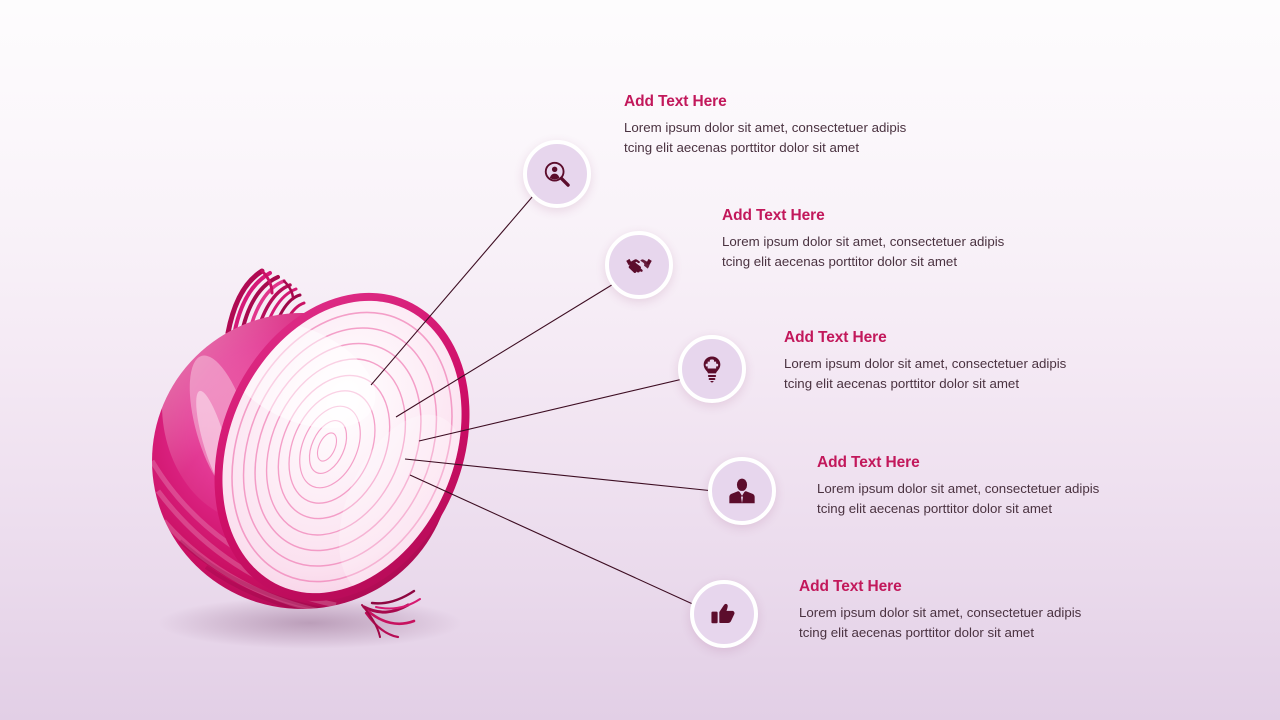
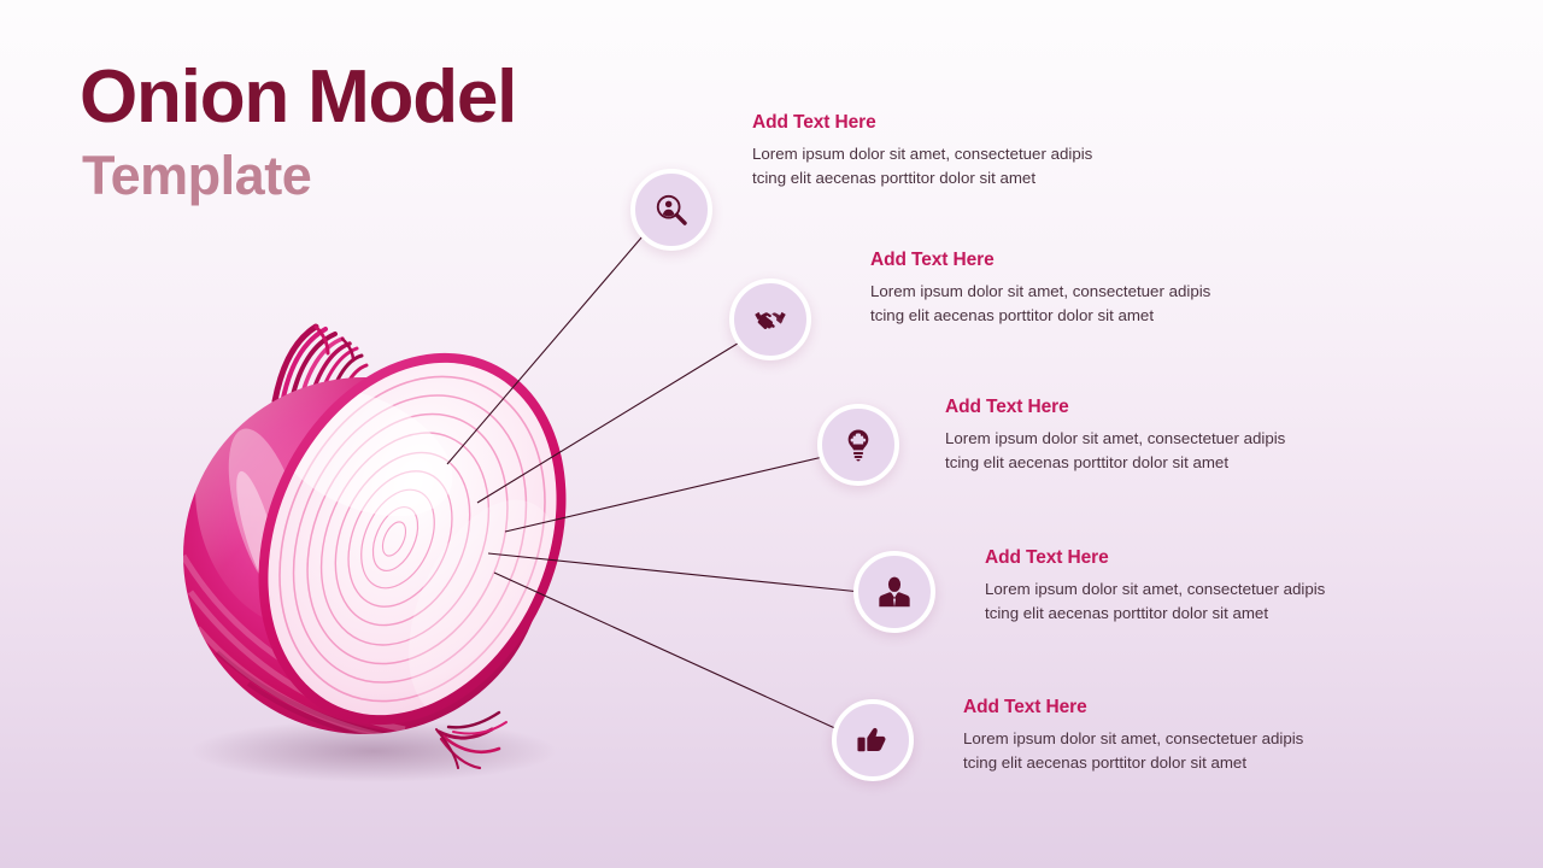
+ Onion Model
+ Template
  Add Text Here
  Lorem ipsum dolor sit amet, consectetuer adipis
  tcing elit aecenas porttitor dolor sit amet
  Add Text Here
  Lorem ipsum dolor sit amet, consectetuer adipis
  tcing elit aecenas porttitor dolor sit amet
  Add Text Here
  Lorem ipsum dolor sit amet, consectetuer adipis
  tcing elit aecenas porttitor dolor sit amet
  Add Text Here
  Lorem ipsum dolor sit amet, consectetuer adipis
  tcing elit aecenas porttitor dolor sit amet
  Add Text Here
  Lorem ipsum dolor sit amet, consectetuer adipis
  tcing elit aecenas porttitor dolor sit amet
